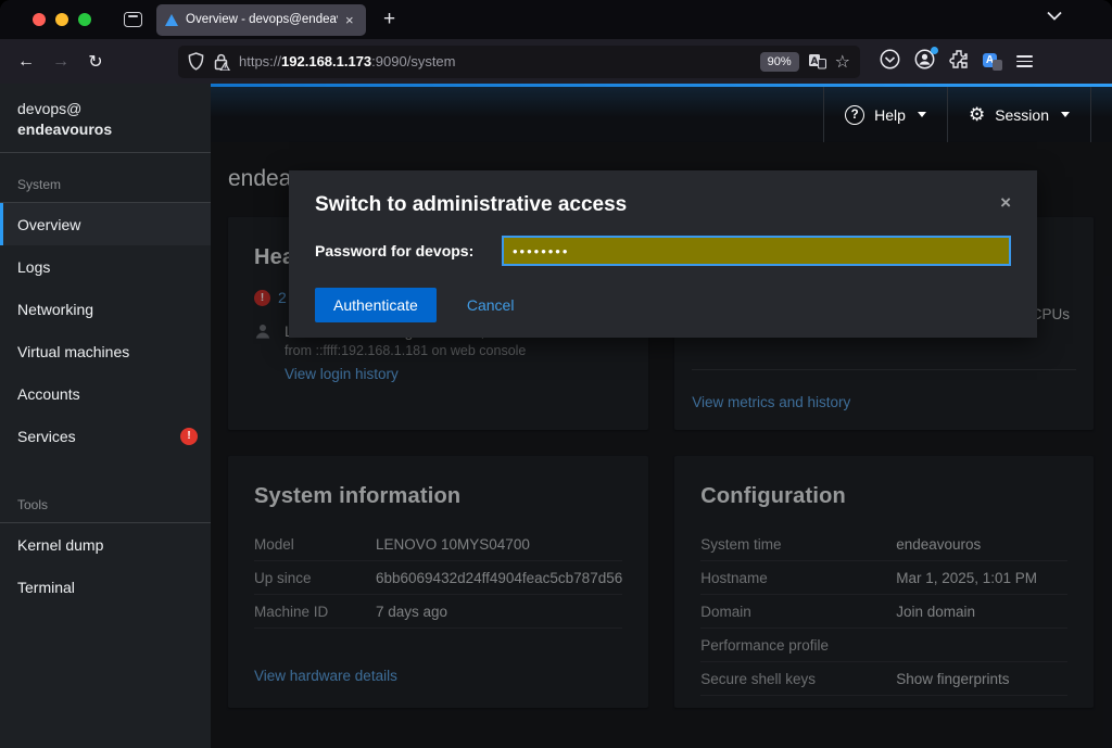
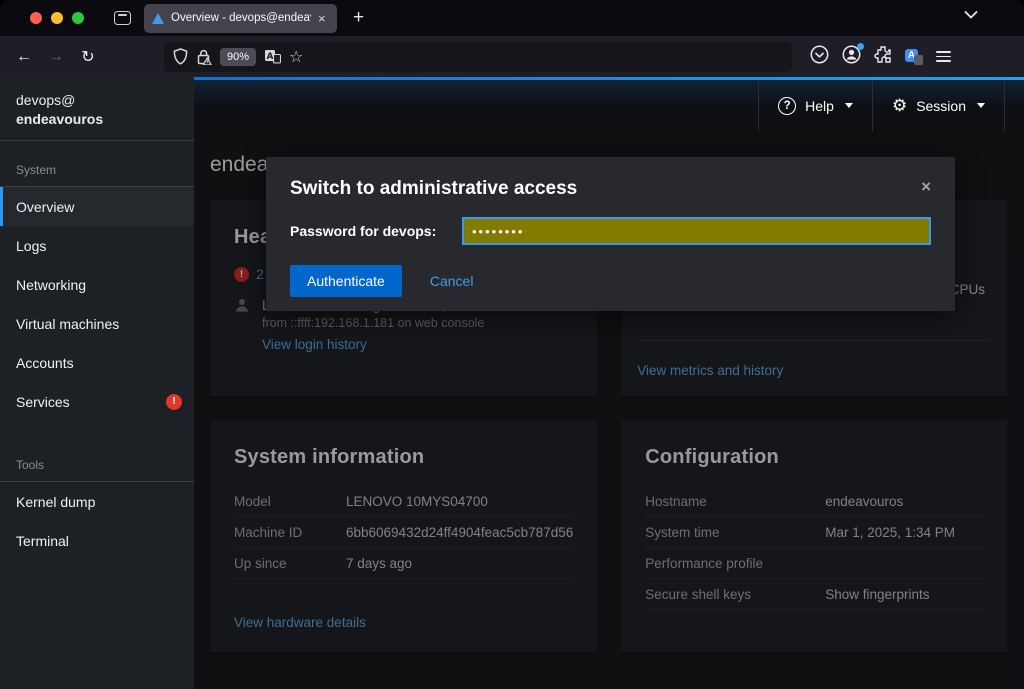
  Overview - devops@endea
  ×
  +
  ←
  →
  ↻
- https://
- 192.168.1.173
- :9090/system
  90%
  A
  ☆
  A
  devops@
  endeavouros
  System
  Overview
  Logs
  Networking
  Virtual machines
  Accounts
  Services
  !
  Tools
  Kernel dump
  Terminal
  ?
  Help
  ⚙
  Session
  !
  from ::ffff:192.168.1.181 on web console
  View login history
  PUs
  View metrics and history
  System information
  Model
  LENOVO 10MYS04700
- Up since
+ Machine ID
  6bb6069432d24ff4904feac5cb787d56
- Machine ID
+ Up since
  7 days ago
  View hardware details
  Configuration
- System time
+ Hostname
  endeavouros
- Hostname
+ System time
- Mar 1, 2025, 1:01 PM
+ Mar 1, 2025, 1:34 PM
- Domain
- Join domain
  Performance profile
  Secure shell keys
  Show fingerprints
  Switch to administrative access
  ×
  Password for devops:
  ••••••••
  Authenticate
  Cancel
